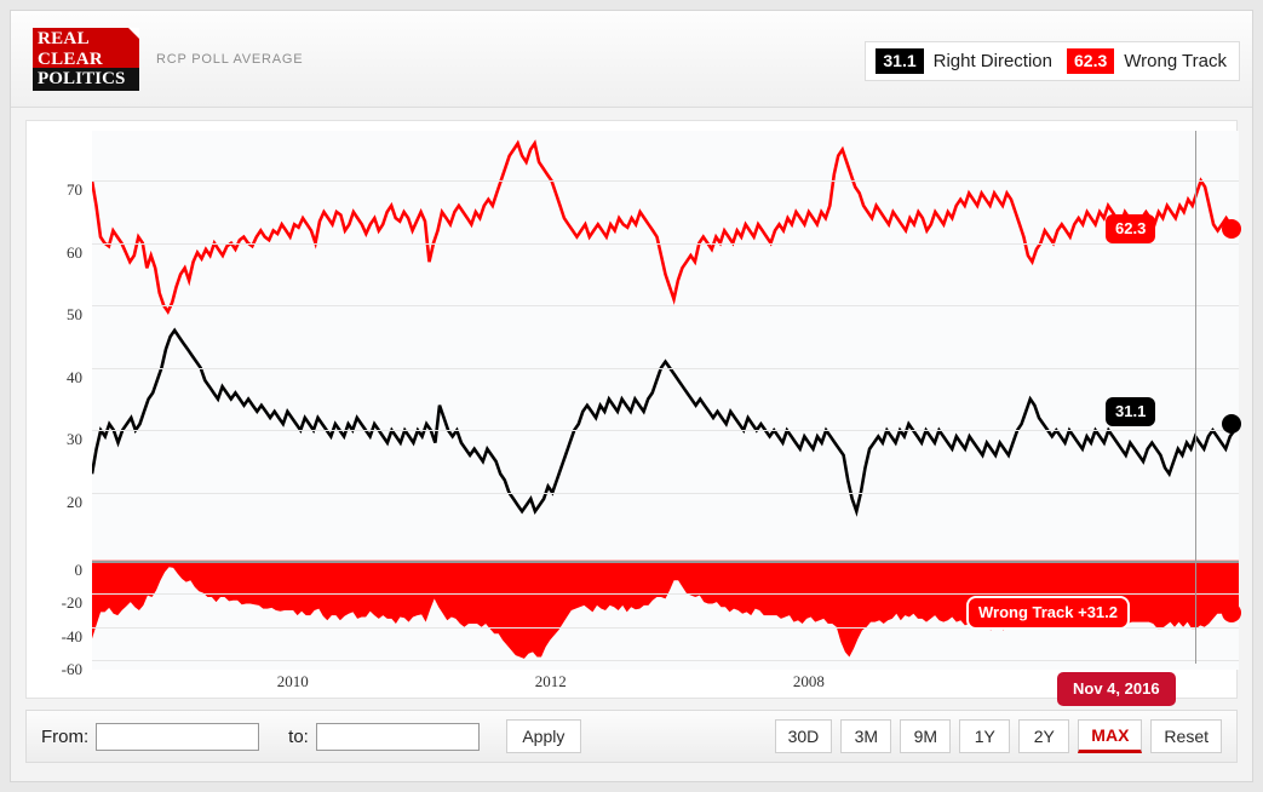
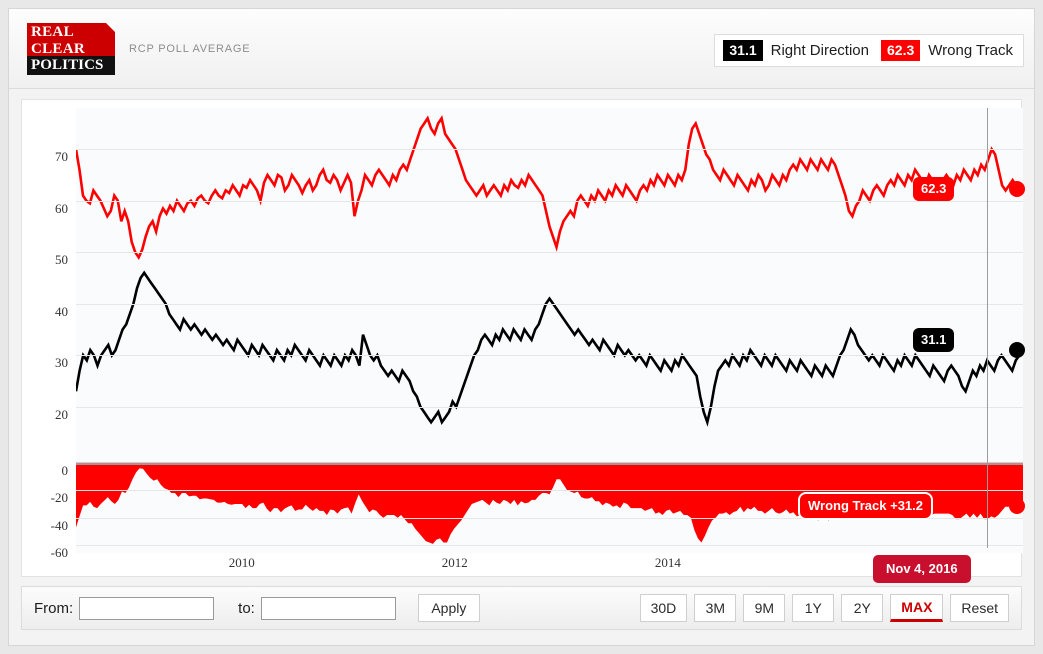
  REAL
  CLEAR
  POLITICS
  RCP POLL AVERAGE
  31.1
  Right Direction
  62.3
  Wrong Track
  70
  60
  50
  40
  30
  20
  0
  -20
  -40
  -60
  2010
  2012
- 2008
+ 2014
  62.3
  31.1
  Wrong Track +31.2
  Nov 4, 2016
  From:
  to:
  Apply
  30D
  3M
  9M
  1Y
  2Y
  MAX
  Reset
